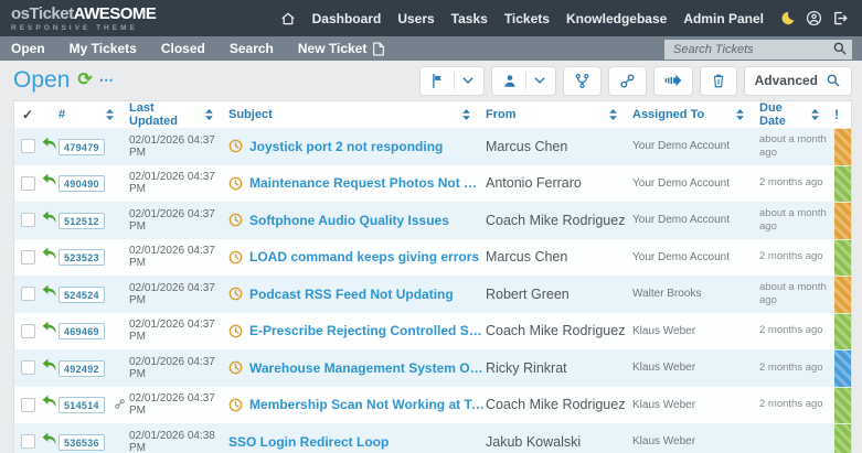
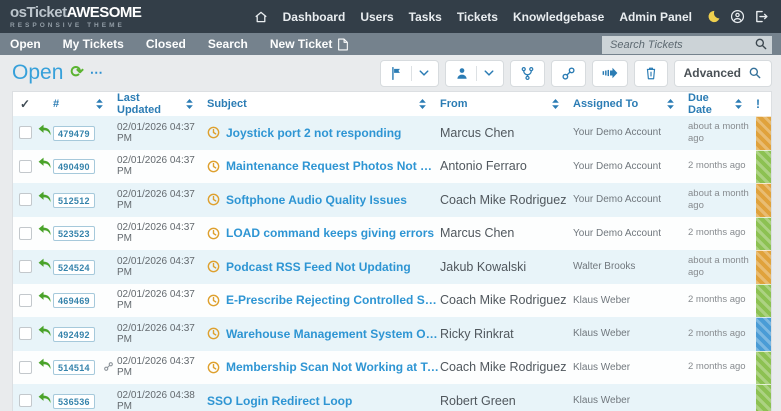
  osTicketAWESOME
  Dashboard
  Users
  Tasks
  Tickets
  Knowledgebase
  Admin Panel
  Open
  My Tickets
  Closed
  Search
  New Ticket
  Search Tickets
  Open
  ⟳
  ⋯
  Advanced
  ✓		#	Last Updated	Subject	From	Assigned To	Due Date	!
  		479479	02/01/2026 04:37 PM	Joystick port 2 not responding	Marcus Chen	Your Demo Account	about a month ago
  		490490	02/01/2026 04:37 PM	Maintenance Request Photos Not Upl	Antonio Ferraro	Your Demo Account	2 months ago
  		512512	02/01/2026 04:37 PM	Softphone Audio Quality Issues	Coach Mike Rodriguez	Your Demo Account	about a month ago
  		523523	02/01/2026 04:37 PM	LOAD command keeps giving errors	Marcus Chen	Your Demo Account	2 months ago
- 		524524	02/01/2026 04:37 PM	Podcast RSS Feed Not Updating	Robert Green	Walter Brooks	about a month ago
+ 		524524	02/01/2026 04:37 PM	Podcast RSS Feed Not Updating	Jakub Kowalski	Walter Brooks	about a month ago
  		469469	02/01/2026 04:37 PM	E-Prescribe Rejecting Controlled Sub	Coach Mike Rodriguez	Klaus Weber	2 months ago
  		492492	02/01/2026 04:37 PM	Warehouse Management System Offli	Ricky Rinkrat	Klaus Weber	2 months ago
  		514514	02/01/2026 04:37 PM	Membership Scan Not Working at Tur	Coach Mike Rodriguez	Klaus Weber	2 months ago
- 		536536	02/01/2026 04:38 PM	SSO Login Redirect Loop	Jakub Kowalski	Klaus Weber
+ 		536536	02/01/2026 04:38 PM	SSO Login Redirect Loop	Robert Green	Klaus Weber
